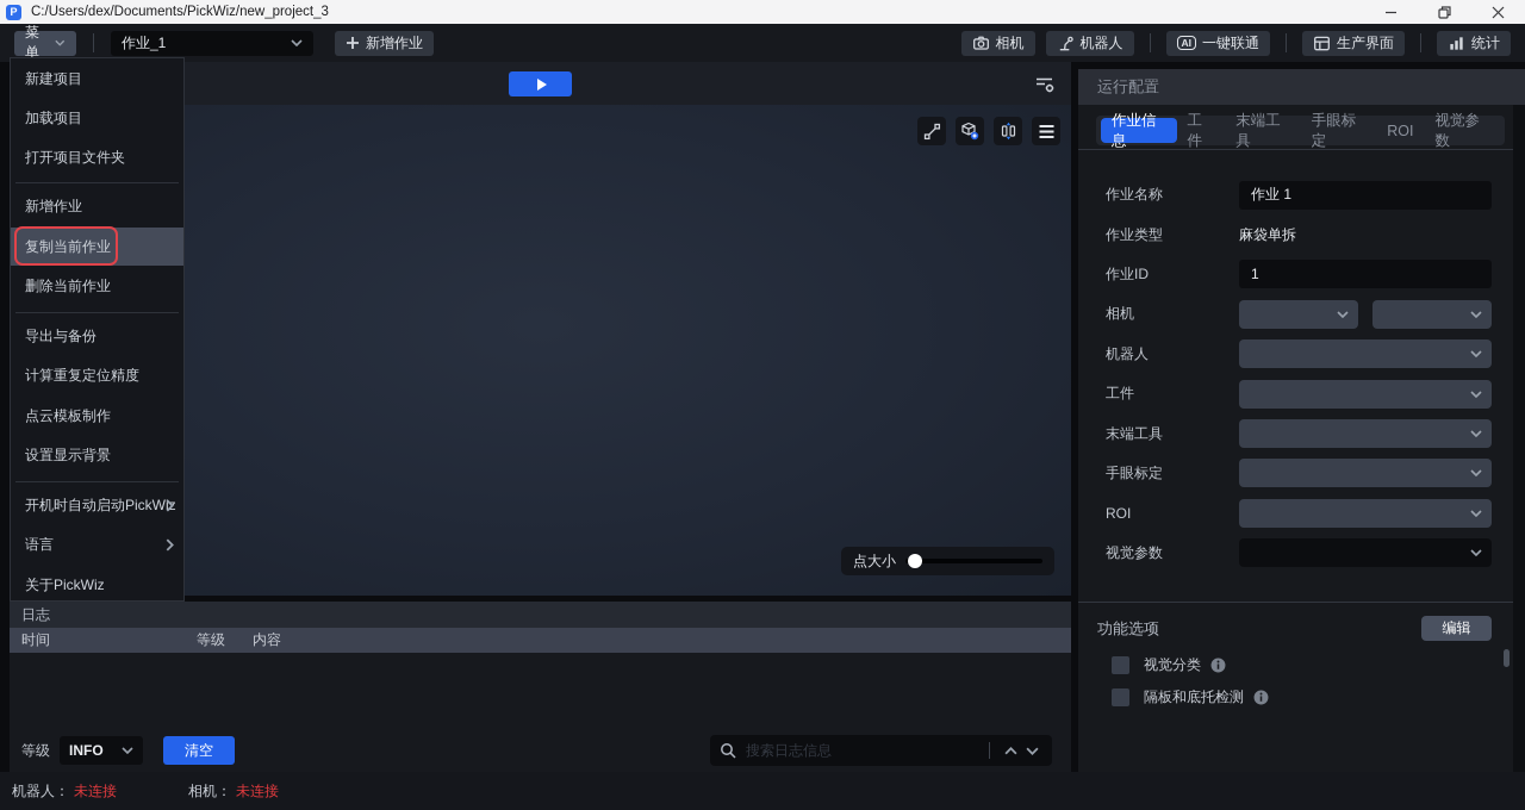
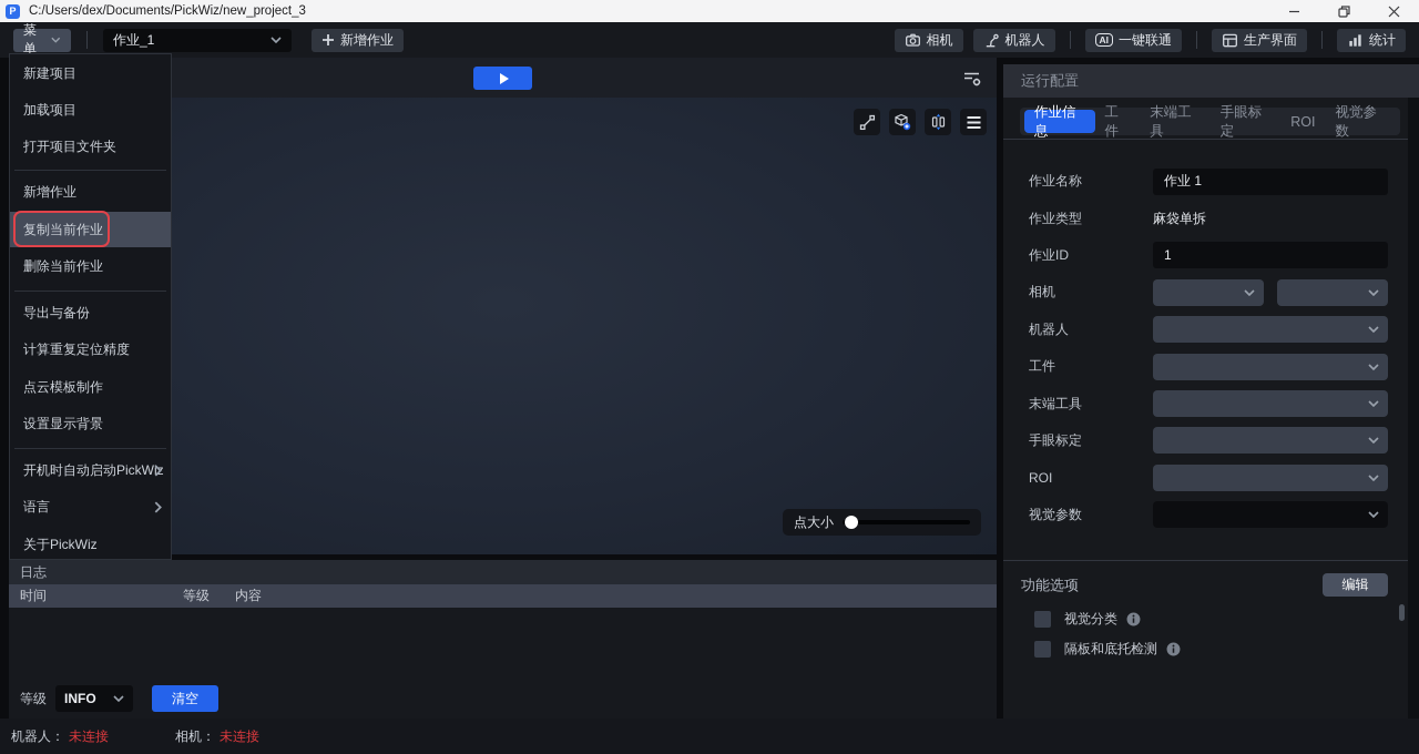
  P
  C:/Users/dex/Documents/PickWiz/new_project_3
  菜单
  作业_1
  新增作业
  相机
  机器人
  AI
  一键联通
  生产界面
  统计
  点大小
  日志
  时间
  等级
  内容
  等级
  INFO
  清空
- 搜索日志信息
  运行配置
  作业信息
  工件
  末端工具
  手眼标定
  ROI
  视觉参数
  作业名称
  作业 1
  作业类型
  麻袋单拆
  作业ID
  1
  相机
  机器人
  工件
  末端工具
  手眼标定
  ROI
  视觉参数
  功能选项
  编辑
  视觉分类
  隔板和底托检测
  新建项目
  加载项目
  打开项目文件夹
  新增作业
  复制当前作业
  删除当前作业
  导出与备份
  计算重复定位精度
  点云模板制作
  设置显示背景
  开机时自动启动PickWi
  语言
  关于PickWiz
  机器人：
  未连接
  相机：
  未连接
